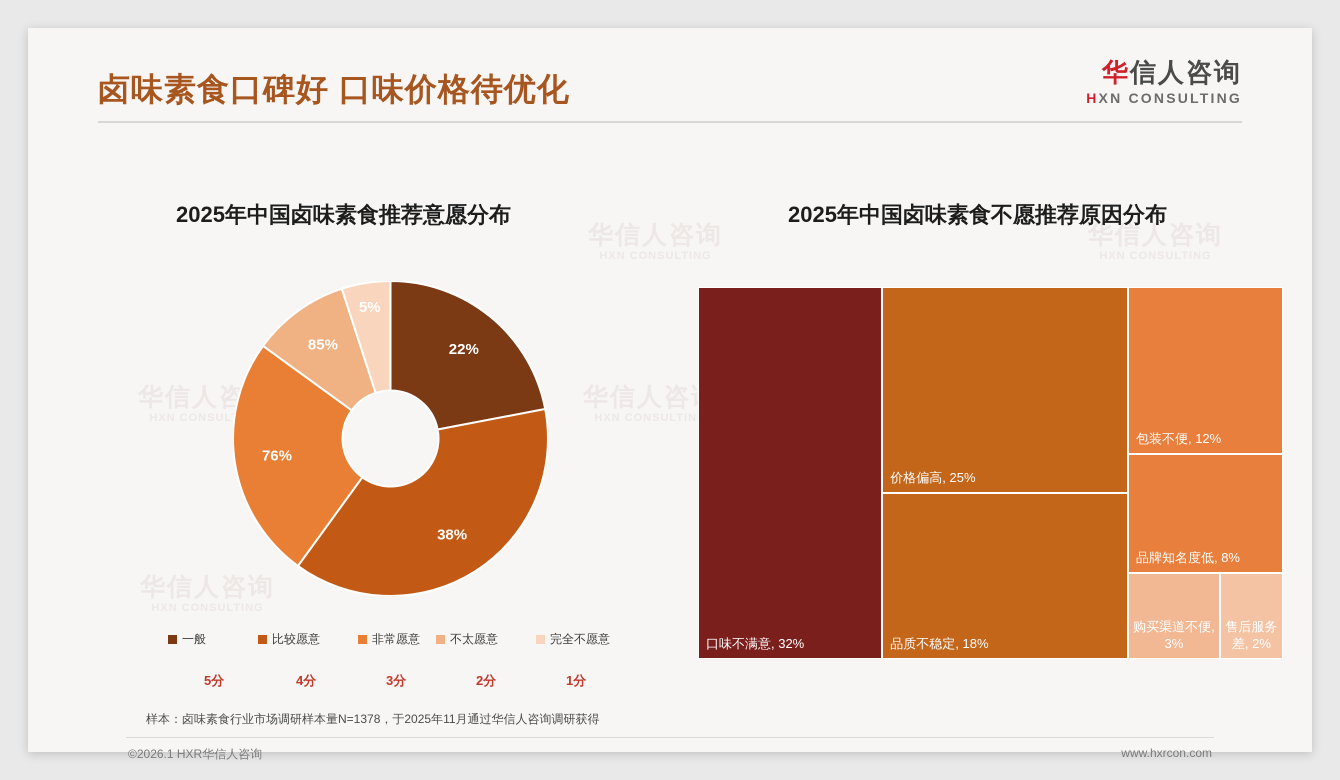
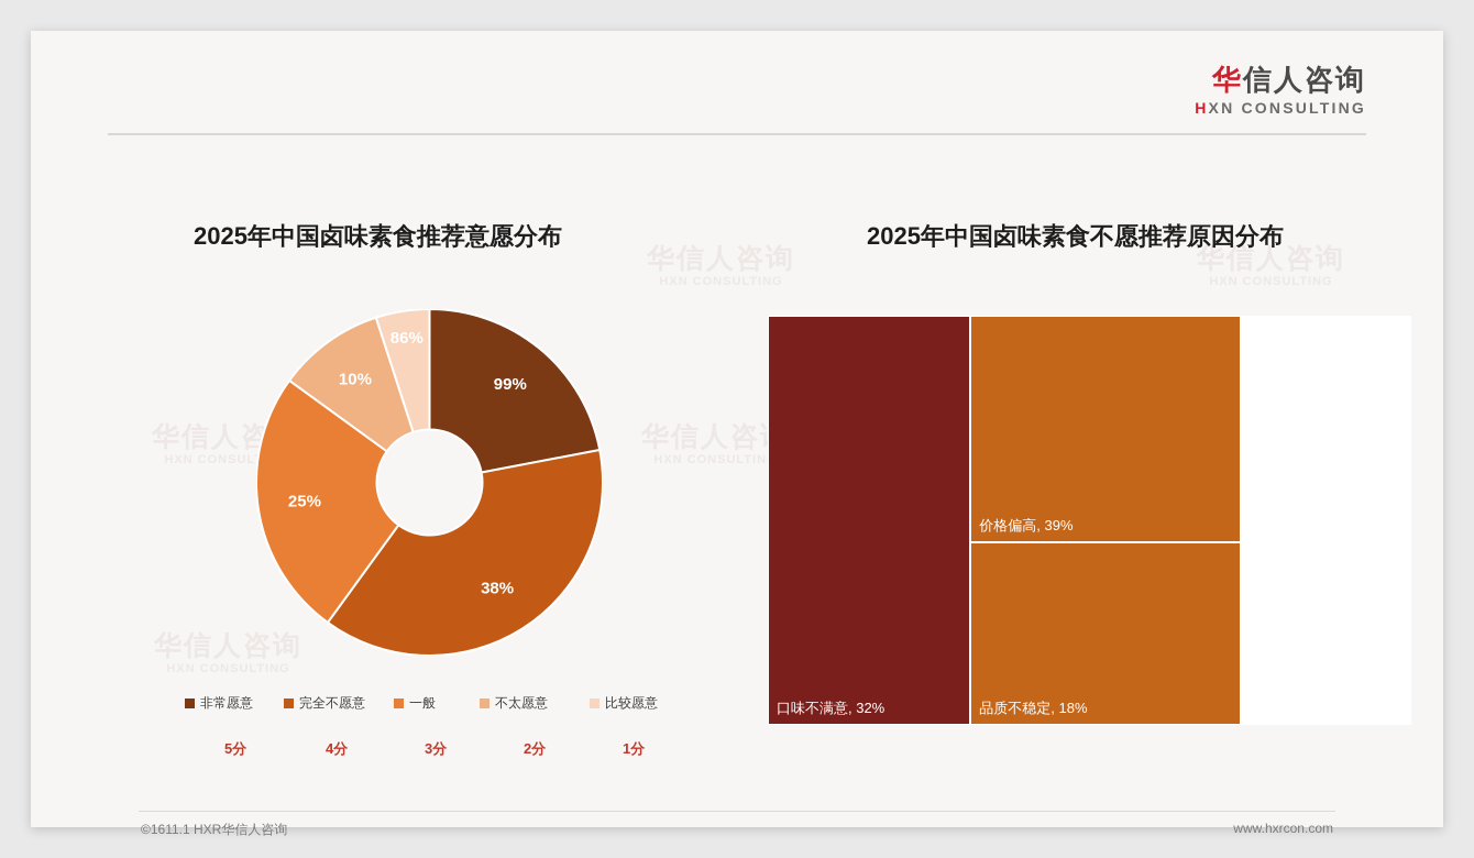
  华信人咨询
  华信人咨
- 卤味素食口碑好 口味价格待优化
  华信人咨询
  HXN CONSULTING
  2025年中国卤味素食推荐意愿分布
  2025年中国卤味素食不愿推荐原因分布
- 22%
+ 99%
  38%
- 76%
+ 25%
- 85%
+ 10%
- 5%
+ 86%
- 一般
+ 非常愿意
- 比较愿意
+ 完全不愿意
- 非常愿意
+ 一般
  不太愿意
- 完全不愿意
+ 比较愿意
  5分
  4分
  3分
  2分
  1分
  口味不满意, 32%
- 价格偏高, 25%
+ 价格偏高, 39%
  品质不稳定, 18%
- 包装不便, 12%
- 品牌知名度低, 8%
- 购买渠道不便, 3%
- 售后服务差, 2%
- 样本：卤味素食行业市场调研样本量N=1378，于2025年11月通过华信人咨询调研获得
- ©2026.1 HXR华信人咨询
+ ©1611.1 HXR华信人咨询
  www.hxrcon.com
